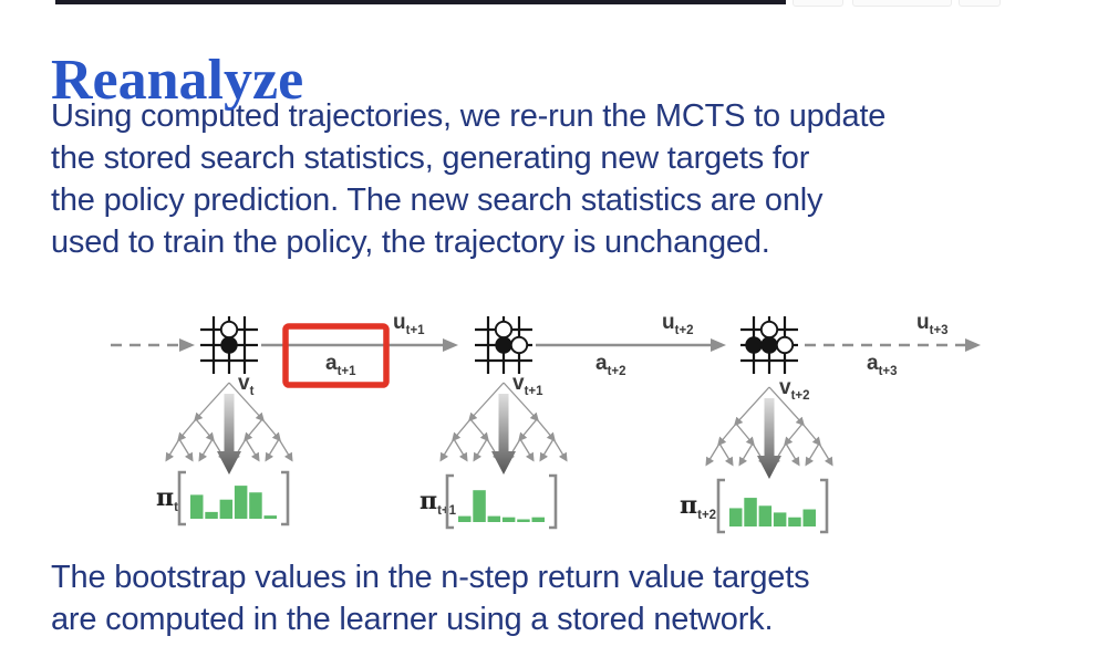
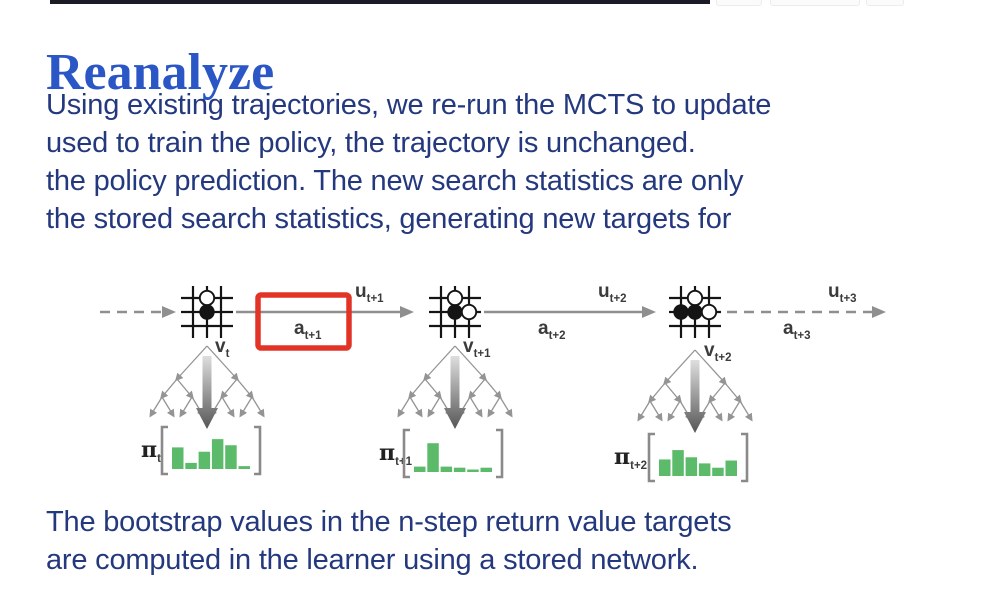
  Reanalyze
- Using computed trajectories, we re-run the MCTS to update
+ Using existing trajectories, we re-run the MCTS to update
- the stored search statistics, generating new targets for
+ used to train the policy, the trajectory is unchanged.
  the policy prediction. The new search statistics are only
- used to train the policy, the trajectory is unchanged.
+ the stored search statistics, generating new targets for
  ut+1
  at+1
  ut+2
  at+2
  ut+3
  at+3
  vt
  vt+1
  vt+2
  πt
  πt+1
  πt+2
  The bootstrap values in the n-step return value targets
  are computed in the learner using a stored network.
